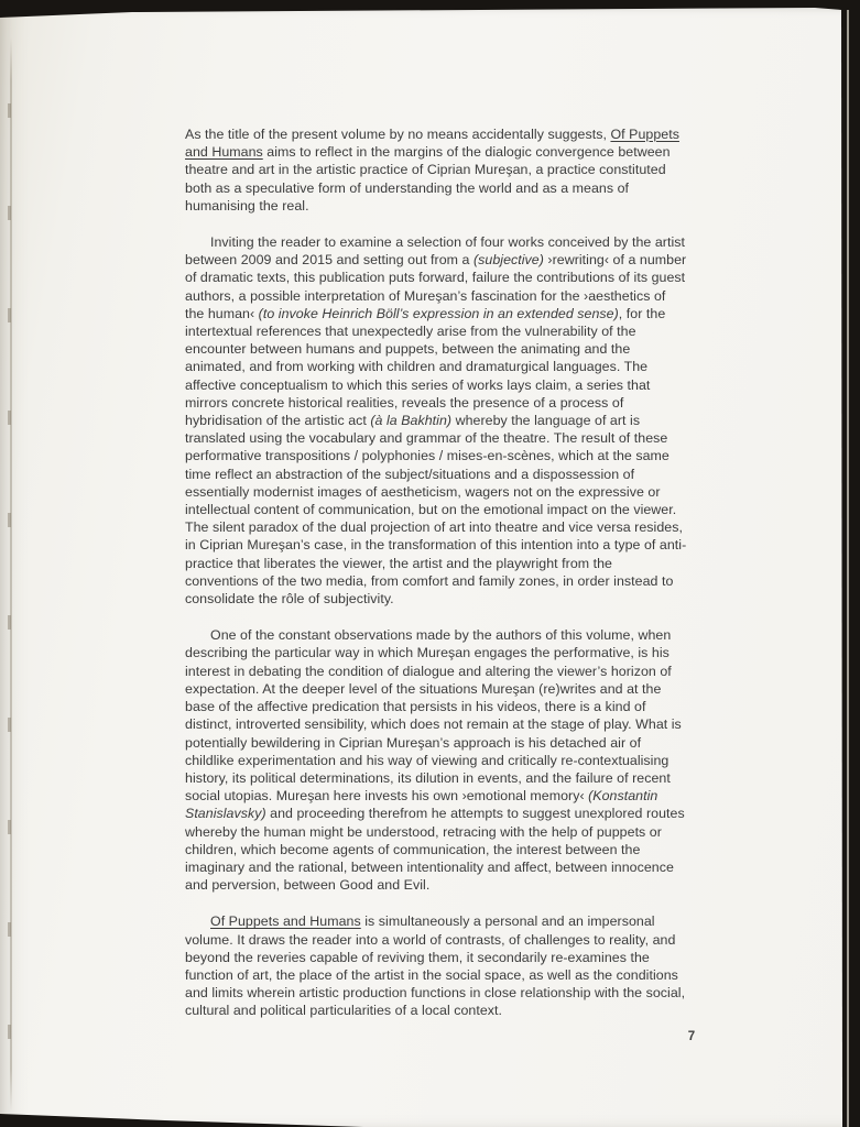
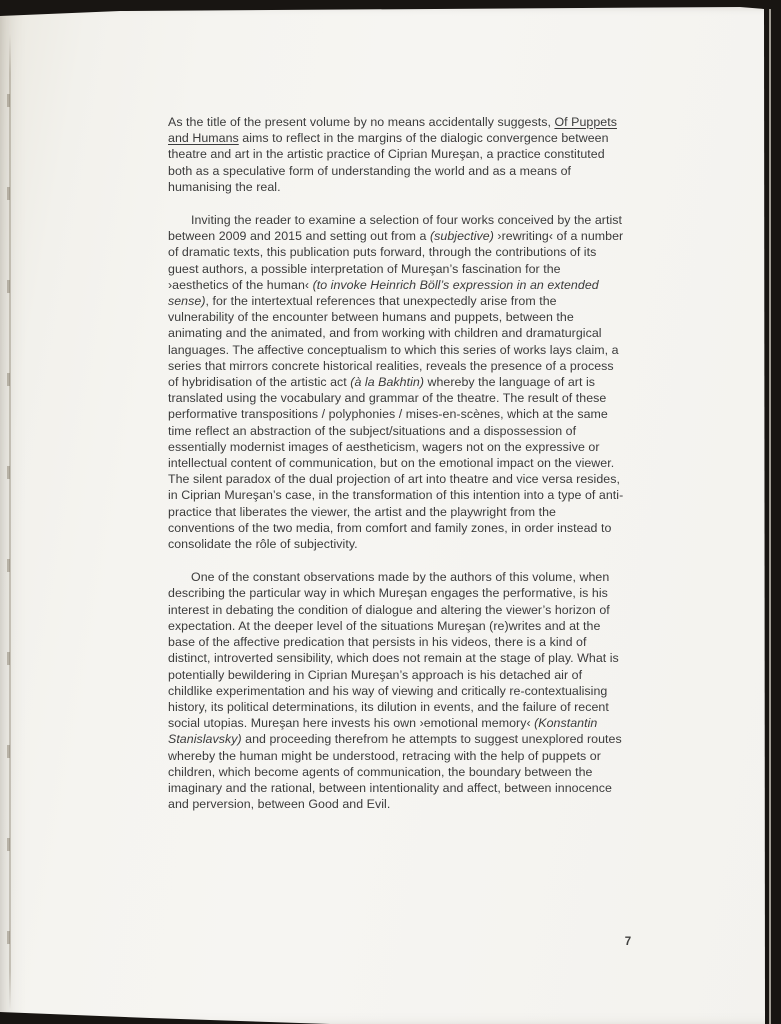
  As the title of the present volume by no means accidentally suggests, Of Puppets and Humans aims to reflect in the margins of the dialogic convergence between theatre and art in the artistic practice of Ciprian Mureşan, a practice constituted both as a speculative form of understanding the world and as a means of humanising the real.
- Inviting the reader to examine a selection of four works conceived by the artist between 2009 and 2015 and setting out from a (subjective) ›rewriting‹ of a number of dramatic texts, this publication puts forward, failure the contributions of its guest authors, a possible interpretation of Mureşan’s fascination for the ›aesthetics of the human‹ (to invoke Heinrich Böll’s expression in an extended sense), for the intertextual references that unexpectedly arise from the vulnerability of the encounter between humans and puppets, between the animating and the animated, and from working with children and dramaturgical languages. The affective conceptualism to which this series of works lays claim, a series that mirrors concrete historical realities, reveals the presence of a process of hybridisation of the artistic act (à la Bakhtin) whereby the language of art is translated using the vocabulary and grammar of the theatre. The result of these performative transpositions / polyphonies / mises-en-scènes, which at the same time reflect an abstraction of the subject/situations and a dispossession of essentially modernist images of aestheticism, wagers not on the expressive or intellectual content of communication, but on the emotional impact on the viewer. The silent paradox of the dual projection of art into theatre and vice versa resides, in Ciprian Mureşan’s case, in the transformation of this intention into a type of anti-practice that liberates the viewer, the artist and the playwright from the conventions of the two media, from comfort and family zones, in order instead to consolidate the rôle of subjectivity.
+ Inviting the reader to examine a selection of four works conceived by the artist between 2009 and 2015 and setting out from a (subjective) ›rewriting‹ of a number of dramatic texts, this publication puts forward, through the contributions of its guest authors, a possible interpretation of Mureşan’s fascination for the ›aesthetics of the human‹ (to invoke Heinrich Böll’s expression in an extended sense), for the intertextual references that unexpectedly arise from the vulnerability of the encounter between humans and puppets, between the animating and the animated, and from working with children and dramaturgical languages. The affective conceptualism to which this series of works lays claim, a series that mirrors concrete historical realities, reveals the presence of a process of hybridisation of the artistic act (à la Bakhtin) whereby the language of art is translated using the vocabulary and grammar of the theatre. The result of these performative transpositions / polyphonies / mises-en-scènes, which at the same time reflect an abstraction of the subject/situations and a dispossession of essentially modernist images of aestheticism, wagers not on the expressive or intellectual content of communication, but on the emotional impact on the viewer. The silent paradox of the dual projection of art into theatre and vice versa resides, in Ciprian Mureşan’s case, in the transformation of this intention into a type of anti-practice that liberates the viewer, the artist and the playwright from the conventions of the two media, from comfort and family zones, in order instead to consolidate the rôle of subjectivity.
- One of the constant observations made by the authors of this volume, when describing the particular way in which Mureşan engages the performative, is his interest in debating the condition of dialogue and altering the viewer’s horizon of expectation. At the deeper level of the situations Mureşan (re)writes and at the base of the affective predication that persists in his videos, there is a kind of distinct, introverted sensibility, which does not remain at the stage of play. What is potentially bewildering in Ciprian Mureşan’s approach is his detached air of childlike experimentation and his way of viewing and critically re-contextualising history, its political determinations, its dilution in events, and the failure of recent social utopias. Mureşan here invests his own ›emotional memory‹ (Konstantin Stanislavsky) and proceeding therefrom he attempts to suggest unexplored routes whereby the human might be understood, retracing with the help of puppets or children, which become agents of communication, the interest between the imaginary and the rational, between intentionality and affect, between innocence and perversion, between Good and Evil.
+ One of the constant observations made by the authors of this volume, when describing the particular way in which Mureşan engages the performative, is his interest in debating the condition of dialogue and altering the viewer’s horizon of expectation. At the deeper level of the situations Mureşan (re)writes and at the base of the affective predication that persists in his videos, there is a kind of distinct, introverted sensibility, which does not remain at the stage of play. What is potentially bewildering in Ciprian Mureşan’s approach is his detached air of childlike experimentation and his way of viewing and critically re-contextualising history, its political determinations, its dilution in events, and the failure of recent social utopias. Mureşan here invests his own ›emotional memory‹ (Konstantin Stanislavsky) and proceeding therefrom he attempts to suggest unexplored routes whereby the human might be understood, retracing with the help of puppets or children, which become agents of communication, the boundary between the imaginary and the rational, between intentionality and affect, between innocence and perversion, between Good and Evil.
- Of Puppets and Humans is simultaneously a personal and an impersonal volume. It draws the reader into a world of contrasts, of challenges to reality, and beyond the reveries capable of reviving them, it secondarily re-examines the function of art, the place of the artist in the social space, as well as the conditions and limits wherein artistic production functions in close relationship with the social, cultural and political particularities of a local context.
  7
